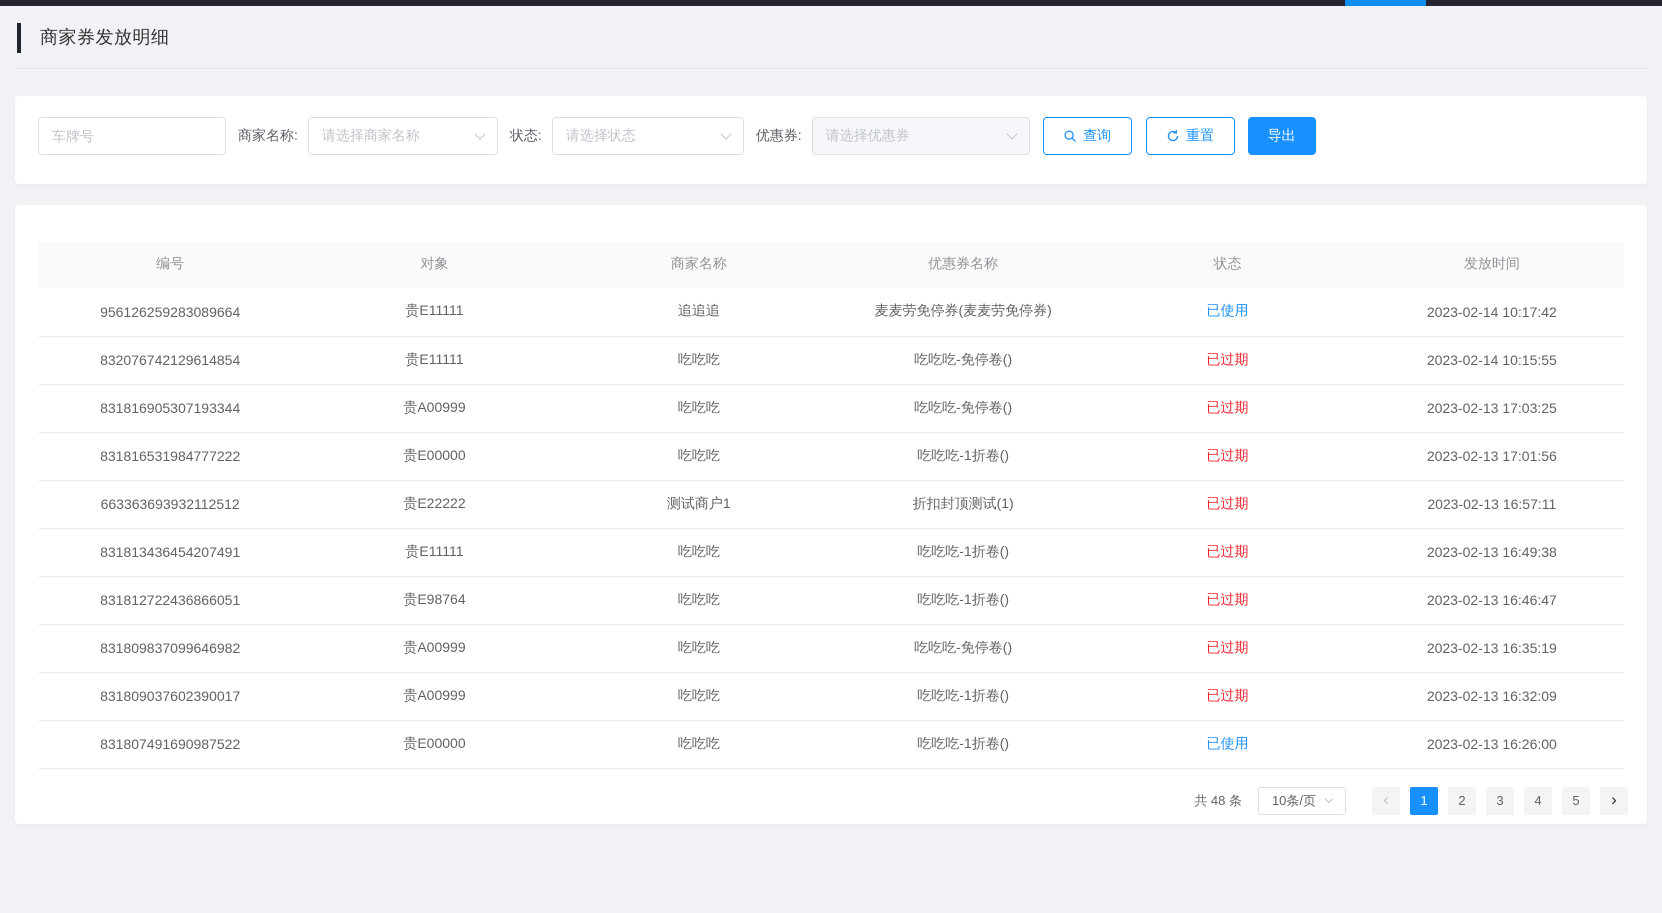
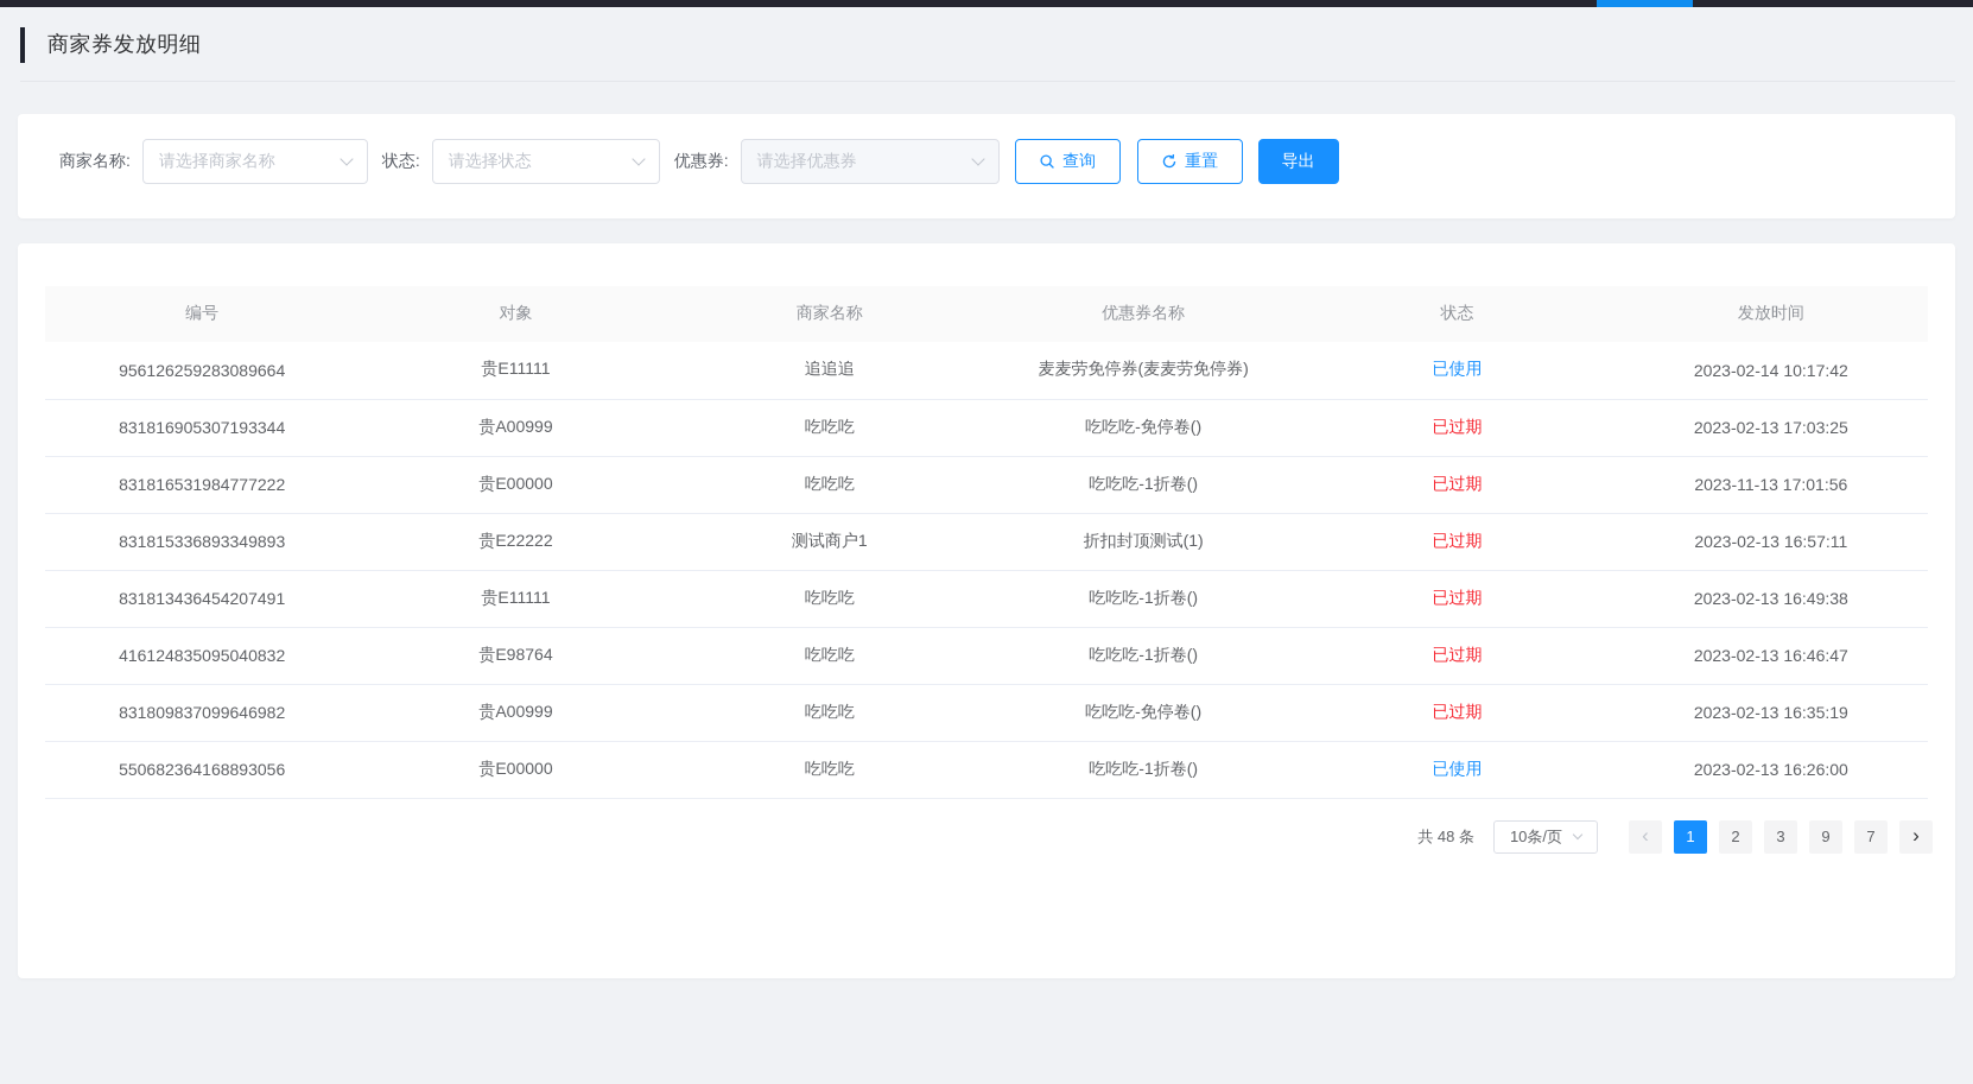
  商家券发放明细
- 车牌号
  商家名称:
  请选择商家名称
  状态:
  请选择状态
  优惠券:
  请选择优惠券
  查询
  重置
  导出
  编号	对象	商家名称	优惠券名称	状态	发放时间
  956126259283089664	贵E11111	追追追	麦麦劳免停券(麦麦劳免停券)	已使用	2023-02-14 10:17:42
- 832076742129614854	贵E11111	吃吃吃	吃吃吃-免停卷()	已过期	2023-02-14 10:15:55
  831816905307193344	贵A00999	吃吃吃	吃吃吃-免停卷()	已过期	2023-02-13 17:03:25
- 831816531984777222	贵E00000	吃吃吃	吃吃吃-1折卷()	已过期	2023-02-13 17:01:56
+ 831816531984777222	贵E00000	吃吃吃	吃吃吃-1折卷()	已过期	2023-11-13 17:01:56
- 663363693932112512	贵E22222	测试商户1	折扣封顶测试(1)	已过期	2023-02-13 16:57:11
+ 831815336893349893	贵E22222	测试商户1	折扣封顶测试(1)	已过期	2023-02-13 16:57:11
  831813436454207491	贵E11111	吃吃吃	吃吃吃-1折卷()	已过期	2023-02-13 16:49:38
- 831812722436866051	贵E98764	吃吃吃	吃吃吃-1折卷()	已过期	2023-02-13 16:46:47
+ 416124835095040832	贵E98764	吃吃吃	吃吃吃-1折卷()	已过期	2023-02-13 16:46:47
  831809837099646982	贵A00999	吃吃吃	吃吃吃-免停卷()	已过期	2023-02-13 16:35:19
- 831809037602390017	贵A00999	吃吃吃	吃吃吃-1折卷()	已过期	2023-02-13 16:32:09
- 831807491690987522	贵E00000	吃吃吃	吃吃吃-1折卷()	已使用	2023-02-13 16:26:00
+ 550682364168893056	贵E00000	吃吃吃	吃吃吃-1折卷()	已使用	2023-02-13 16:26:00
  共 48 条
  10条/页
  ‹
  1
  2
  3
- 4
+ 9
- 5
+ 7
  ›
